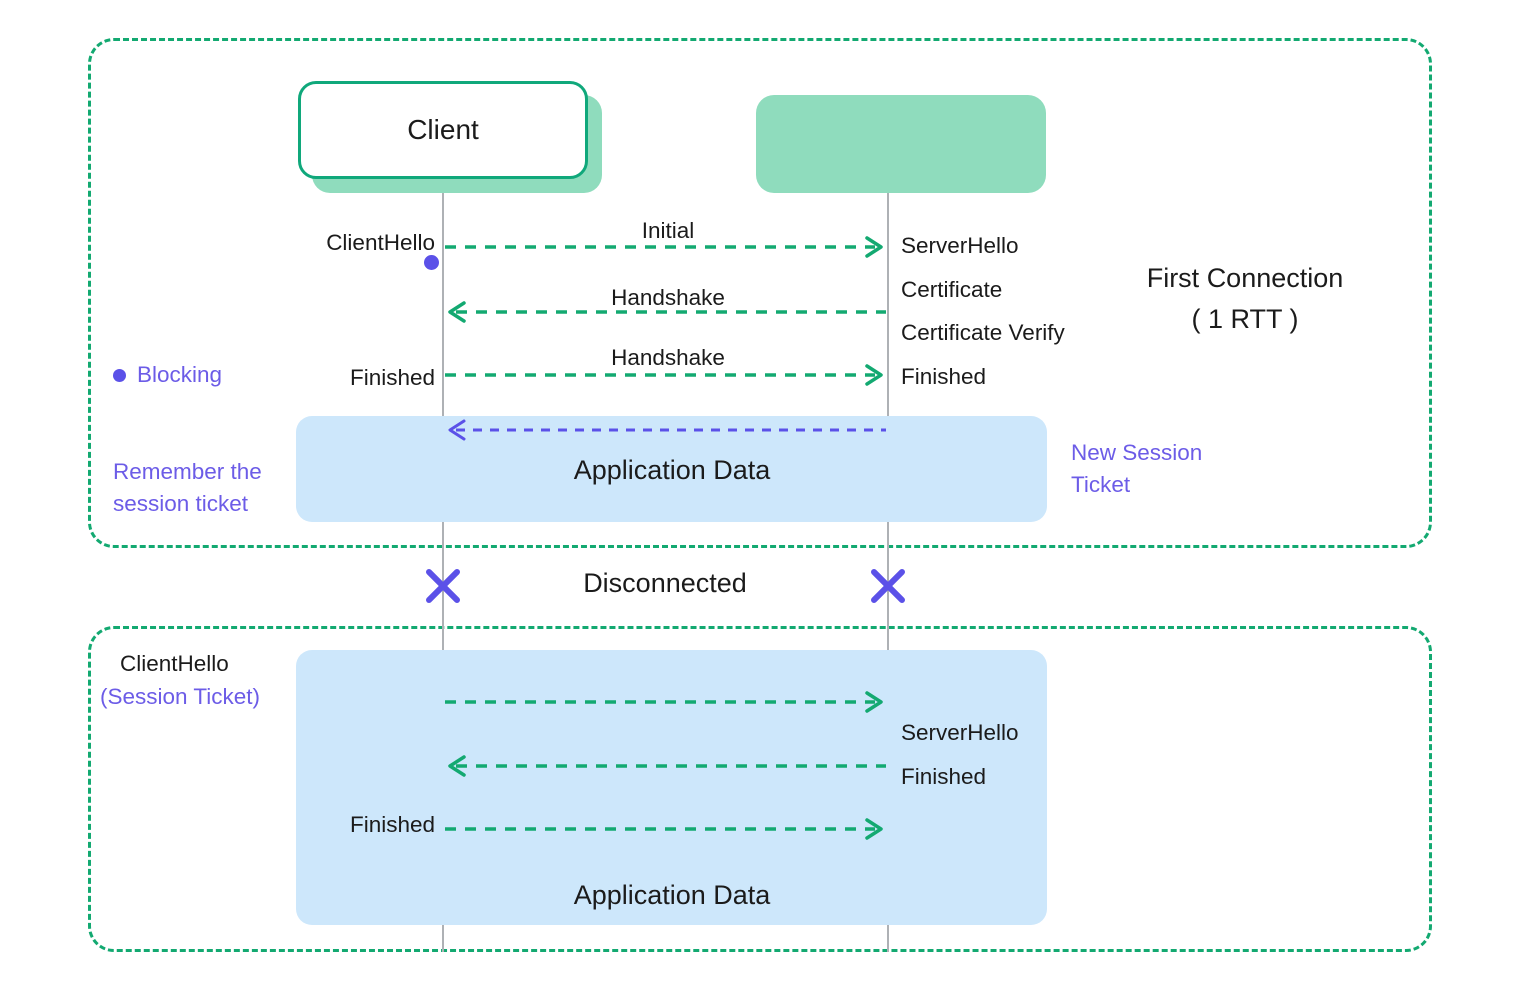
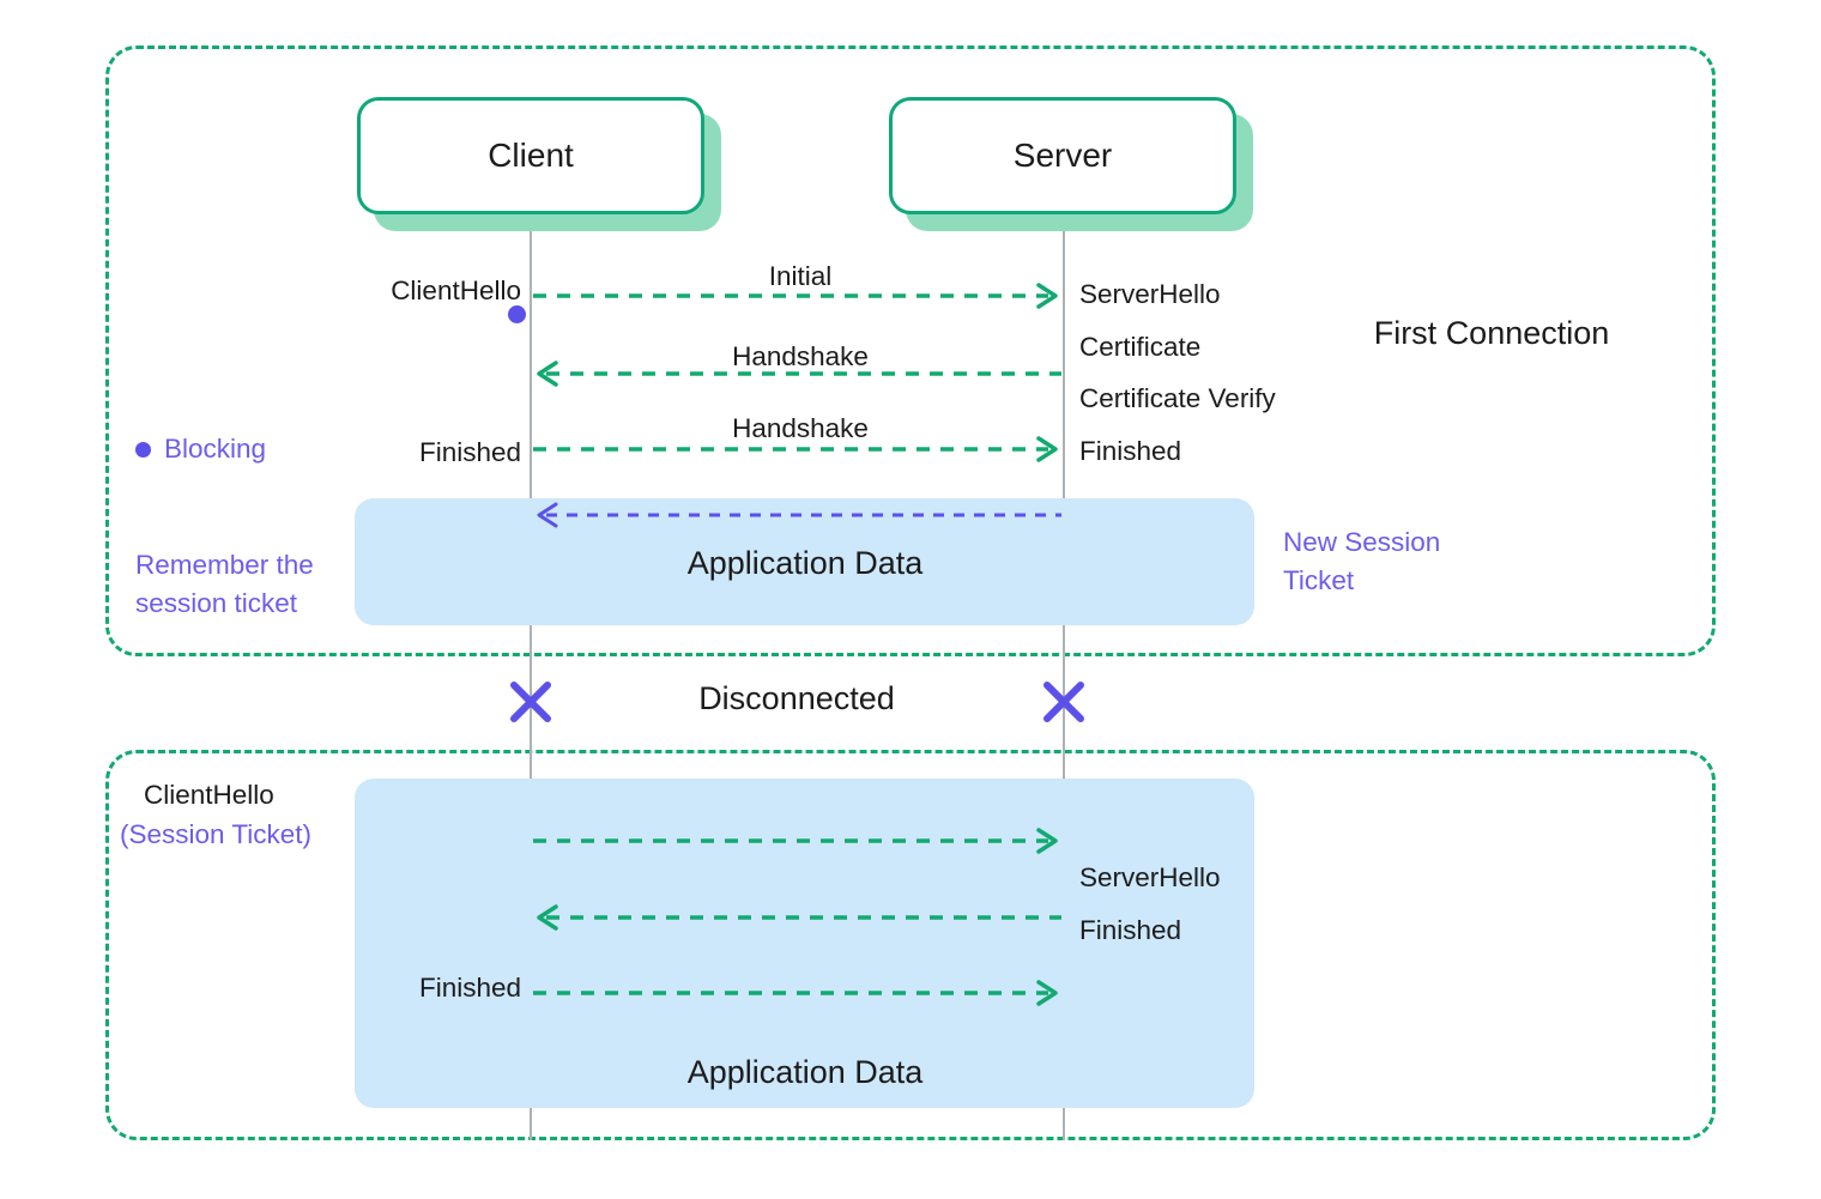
  Client
+ Server
  ClientHello
  Initial
  Handshake
  Handshake
  Finished
  ServerHello
  Certificate
  Certificate Verify
  Finished
  Application Data
  Remember the
  session ticket
  New Session
  Ticket
  Blocking
  First Connection
- ( 1 RTT )
  Disconnected
  ClientHello
  (Session Ticket)
  Finished
  ServerHello
  Finished
  Application Data
